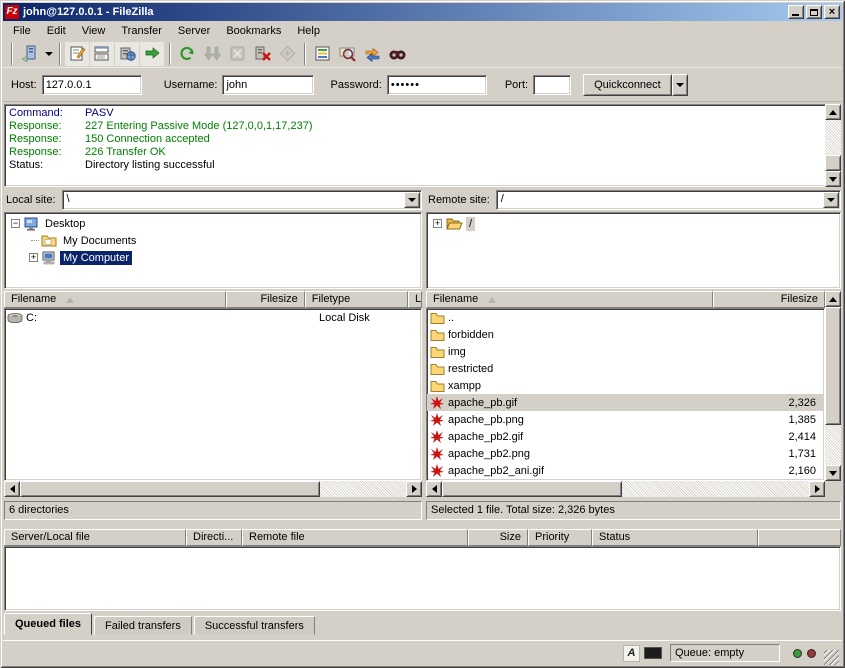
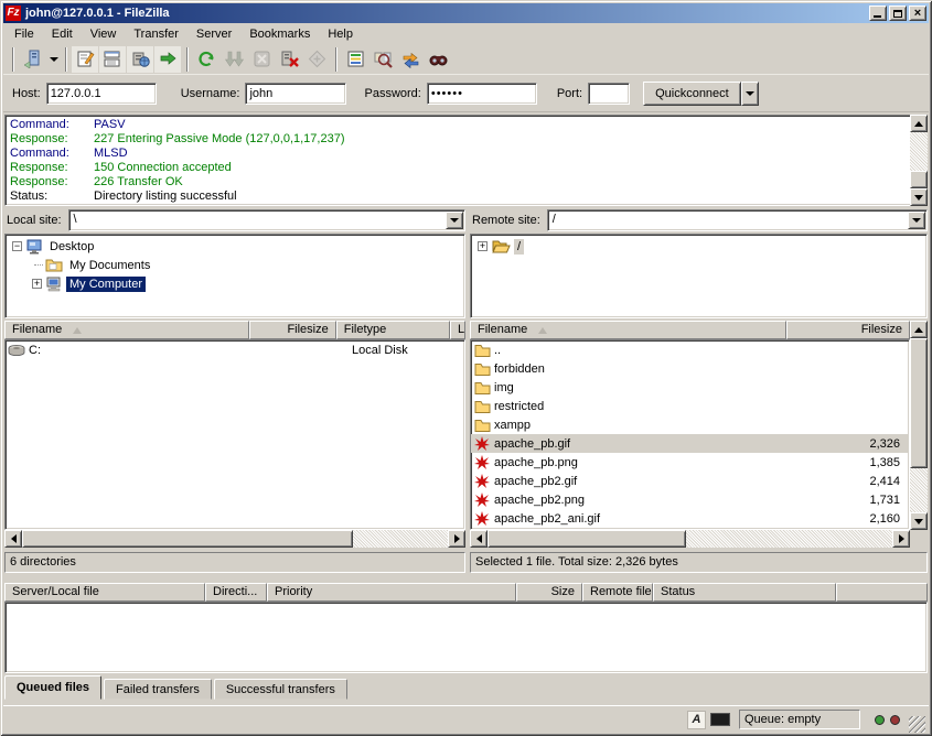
  Fz
  john@127.0.0.1 - FileZilla
  ×
  File
  Edit
  View
  Transfer
  Server
  Bookmarks
  Help
  Host:
  127.0.0.1
  Username:
  john
  Password:
  ••••••
  Port:
  Quickconnect
  Command: PASV
  Response: 227 Entering Passive Mode (127,0,0,1,17,237)
+ Command: MLSD
  Response: 150 Connection accepted
  Response: 226 Transfer OK
  Status: Directory listing successful
  Local site:
  \
  Remote site:
  /
  −
  Desktop
  My Documents
  +
  My Computer
  +
  /
  Filename
  Filesize
  Filetype
  L
  C:
  Local Disk
  Filename
  Filesize
  ..
  forbidden
  img
  restricted
  xampp
  apache_pb.gif
  2,326
  apache_pb.png
  1,385
  apache_pb2.gif
  2,414
  apache_pb2.png
  1,731
  apache_pb2_ani.gif
  2,160
  6 directories
  Selected 1 file. Total size: 2,326 bytes
  Server/Local file
  Directi...
- Remote file
+ Priority
  Size
- Priority
+ Remote file
  Status
  Queued files
  Failed transfers
  Successful transfers
  A
  Queue: empty
